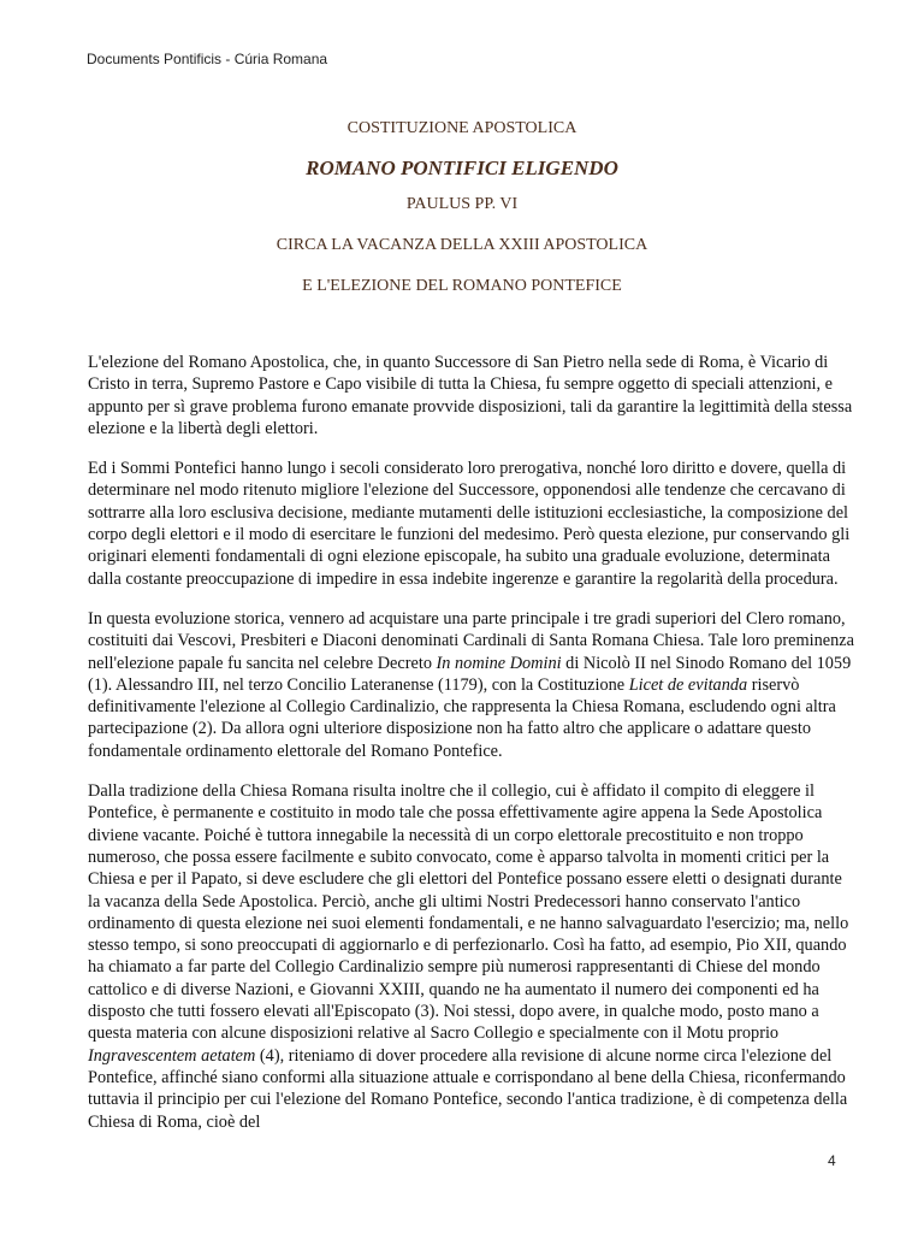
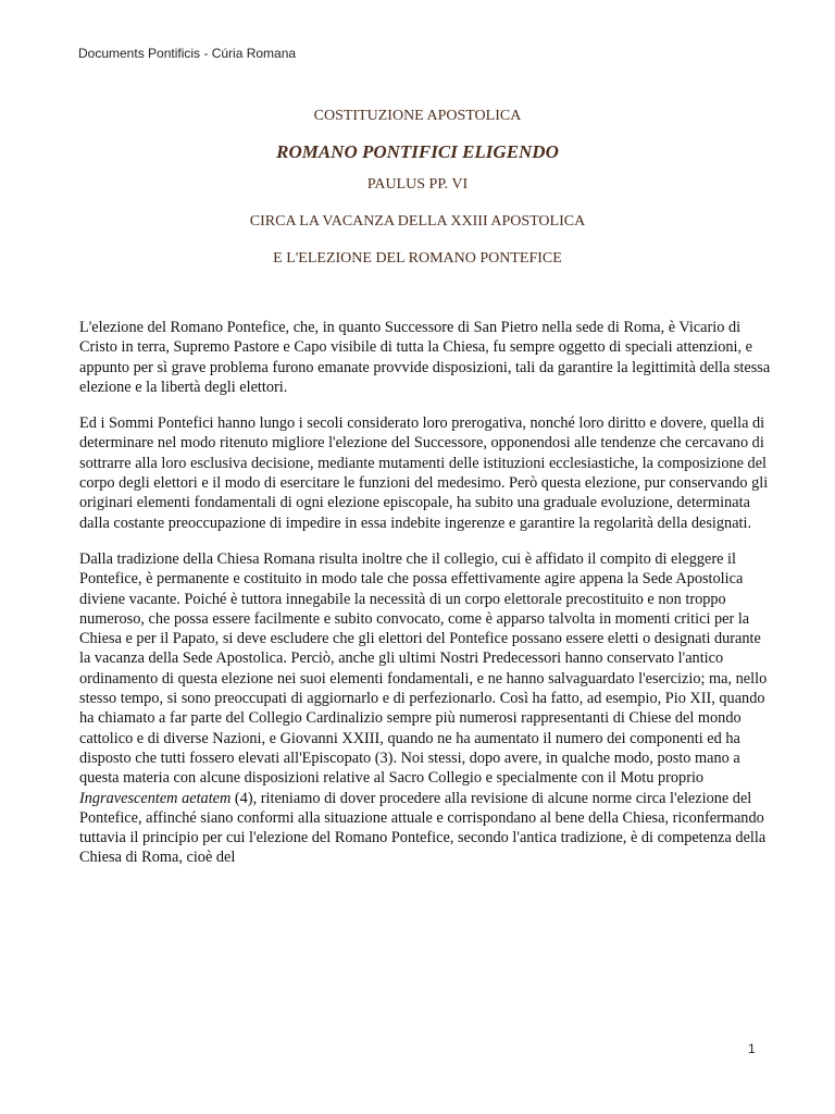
  Documents Pontificis - Cúria Romana
  COSTITUZIONE APOSTOLICA
  ROMANO PONTIFICI ELIGENDO
  PAULUS PP. VI
  CIRCA LA VACANZA DELLA XXIII APOSTOLICA
  E L'ELEZIONE DEL ROMANO PONTEFICE
- L'elezione del Romano Apostolica, che, in quanto Successore di San Pietro nella sede di Roma, è Vicario di Cristo in terra, Supremo Pastore e Capo visibile di tutta la Chiesa, fu sempre oggetto di speciali attenzioni, e appunto per sì grave problema furono emanate provvide disposizioni, tali da garantire la legittimità della stessa elezione e la libertà degli elettori.
+ L'elezione del Romano Pontefice, che, in quanto Successore di San Pietro nella sede di Roma, è Vicario di Cristo in terra, Supremo Pastore e Capo visibile di tutta la Chiesa, fu sempre oggetto di speciali attenzioni, e appunto per sì grave problema furono emanate provvide disposizioni, tali da garantire la legittimità della stessa elezione e la libertà degli elettori.
- Ed i Sommi Pontefici hanno lungo i secoli considerato loro prerogativa, nonché loro diritto e dovere, quella di determinare nel modo ritenuto migliore l'elezione del Successore, opponendosi alle tendenze che cercavano di sottrarre alla loro esclusiva decisione, mediante mutamenti delle istituzioni ecclesiastiche, la composizione del corpo degli elettori e il modo di esercitare le funzioni del medesimo. Però questa elezione, pur conservando gli originari elementi fondamentali di ogni elezione episcopale, ha subito una graduale evoluzione, determinata dalla costante preoccupazione di impedire in essa indebite ingerenze e garantire la regolarità della procedura.
+ Ed i Sommi Pontefici hanno lungo i secoli considerato loro prerogativa, nonché loro diritto e dovere, quella di determinare nel modo ritenuto migliore l'elezione del Successore, opponendosi alle tendenze che cercavano di sottrarre alla loro esclusiva decisione, mediante mutamenti delle istituzioni ecclesiastiche, la composizione del corpo degli elettori e il modo di esercitare le funzioni del medesimo. Però questa elezione, pur conservando gli originari elementi fondamentali di ogni elezione episcopale, ha subito una graduale evoluzione, determinata dalla costante preoccupazione di impedire in essa indebite ingerenze e garantire la regolarità della designati.
- In questa evoluzione storica, vennero ad acquistare una parte principale i tre gradi superiori del Clero romano, costituiti dai Vescovi, Presbiteri e Diaconi denominati Cardinali di Santa Romana Chiesa. Tale loro preminenza nell'elezione papale fu sancita nel celebre Decreto In nomine Domini di Nicolò II nel Sinodo Romano del 1059 (1). Alessandro III, nel terzo Concilio Lateranense (1179), con la Costituzione Licet de evitanda riservò definitivamente l'elezione al Collegio Cardinalizio, che rappresenta la Chiesa Romana, escludendo ogni altra partecipazione (2). Da allora ogni ulteriore disposizione non ha fatto altro che applicare o adattare questo fondamentale ordinamento elettorale del Romano Pontefice.
  Dalla tradizione della Chiesa Romana risulta inoltre che il collegio, cui è affidato il compito di eleggere il Pontefice, è permanente e costituito in modo tale che possa effettivamente agire appena la Sede Apostolica diviene vacante. Poiché è tuttora innegabile la necessità di un corpo elettorale precostituito e non troppo numeroso, che possa essere facilmente e subito convocato, come è apparso talvolta in momenti critici per la Chiesa e per il Papato, si deve escludere che gli elettori del Pontefice possano essere eletti o designati durante la vacanza della Sede Apostolica. Perciò, anche gli ultimi Nostri Predecessori hanno conservato l'antico ordinamento di questa elezione nei suoi elementi fondamentali, e ne hanno salvaguardato l'esercizio; ma, nello stesso tempo, si sono preoccupati di aggiornarlo e di perfezionarlo. Così ha fatto, ad esempio, Pio XII, quando ha chiamato a far parte del Collegio Cardinalizio sempre più numerosi rappresentanti di Chiese del mondo cattolico e di diverse Nazioni, e Giovanni XXIII, quando ne ha aumentato il numero dei componenti ed ha disposto che tutti fossero elevati all'Episcopato (3). Noi stessi, dopo avere, in qualche modo, posto mano a questa materia con alcune disposizioni relative al Sacro Collegio e specialmente con il Motu proprio Ingravescentem aetatem (4), riteniamo di dover procedere alla revisione di alcune norme circa l'elezione del Pontefice, affinché siano conformi alla situazione attuale e corrispondano al bene della Chiesa, riconfermando tuttavia il principio per cui l'elezione del Romano Pontefice, secondo l'antica tradizione, è di competenza della Chiesa di Roma, cioè del
- 4
+ 1
